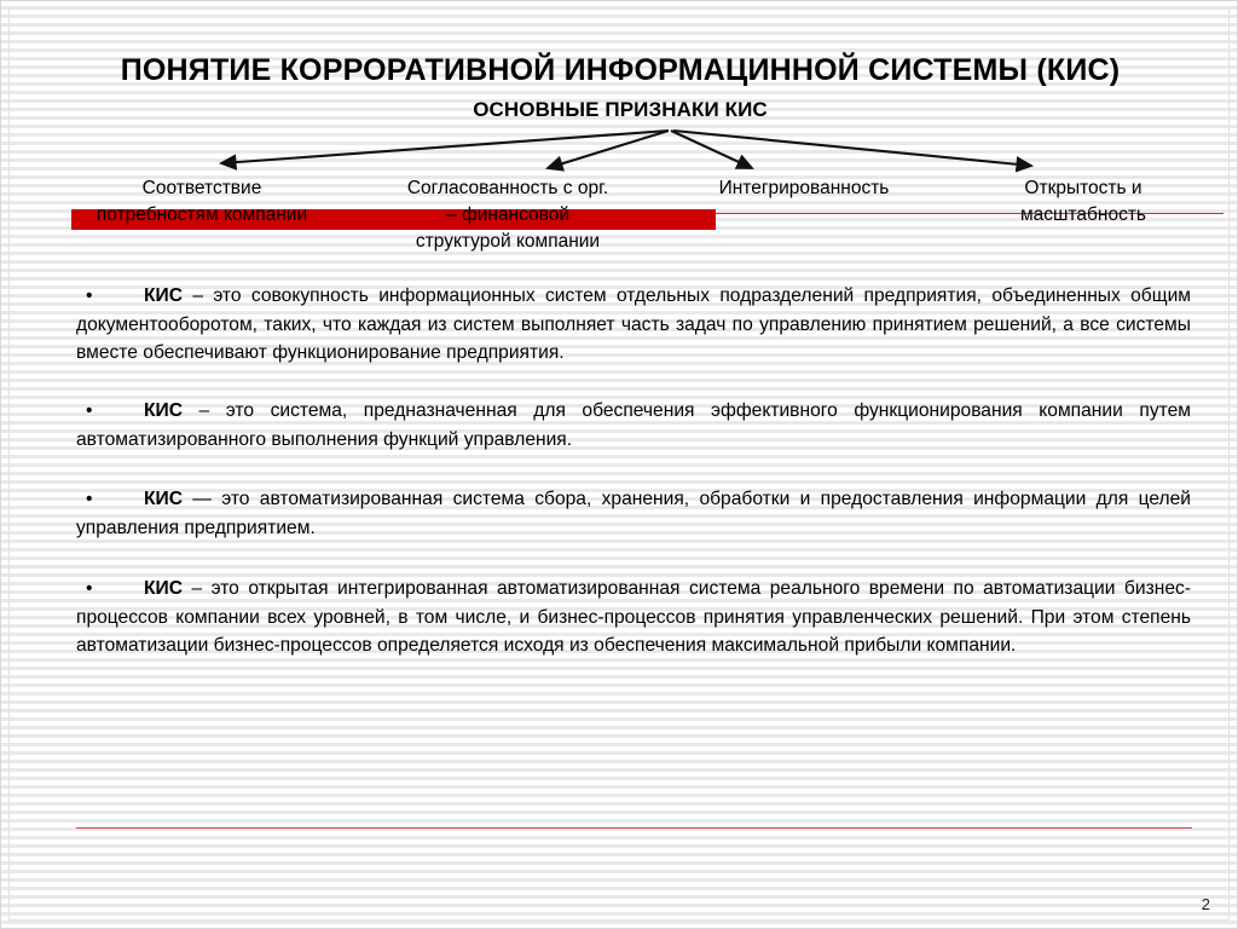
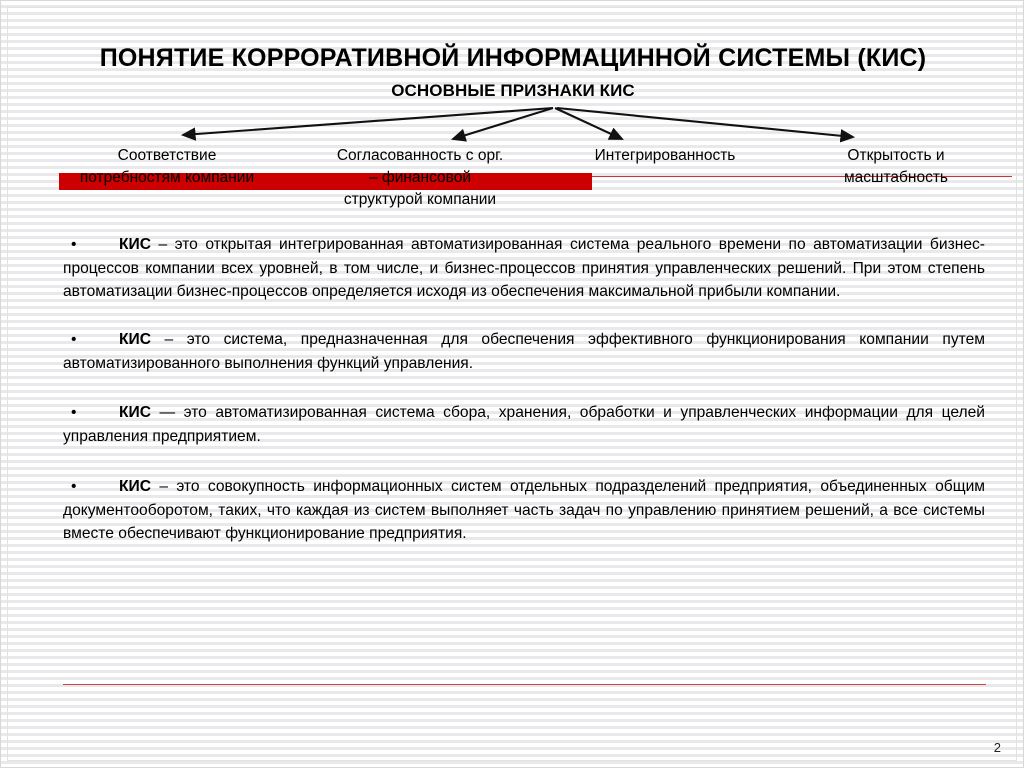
  ПОНЯТИЕ КОРРОРАТИВНОЙ ИНФОРМАЦИННОЙ СИСТЕМЫ (КИС)
  ОСНОВНЫЕ ПРИЗНАКИ КИС
  Соответствие
  потребностям компании
  Согласованность с орг.
  – финансовой
  структурой компании
  Интегрированность
  Открытость и
  масштабность
- • КИС – это совокупность информационных систем отдельных подразделений предприятия, объединенных общим документооборотом, таких, что каждая из систем выполняет часть задач по управлению принятием решений, а все системы вместе обеспечивают функционирование предприятия.
+ • КИС – это открытая интегрированная автоматизированная система реального времени по автоматизации бизнес-процессов компании всех уровней, в том числе, и бизнес-процессов принятия управленческих решений. При этом степень автоматизации бизнес-процессов определяется исходя из обеспечения максимальной прибыли компании.
  • КИС – это система, предназначенная для обеспечения эффективного функционирования компании путем автоматизированного выполнения функций управления.
- • КИС — это автоматизированная система сбора, хранения, обработки и предоставления информации для целей управления предприятием.
+ • КИС — это автоматизированная система сбора, хранения, обработки и управленческих информации для целей управления предприятием.
- • КИС – это открытая интегрированная автоматизированная система реального времени по автоматизации бизнес-процессов компании всех уровней, в том числе, и бизнес-процессов принятия управленческих решений. При этом степень автоматизации бизнес-процессов определяется исходя из обеспечения максимальной прибыли компании.
+ • КИС – это совокупность информационных систем отдельных подразделений предприятия, объединенных общим документооборотом, таких, что каждая из систем выполняет часть задач по управлению принятием решений, а все системы вместе обеспечивают функционирование предприятия.
  2
